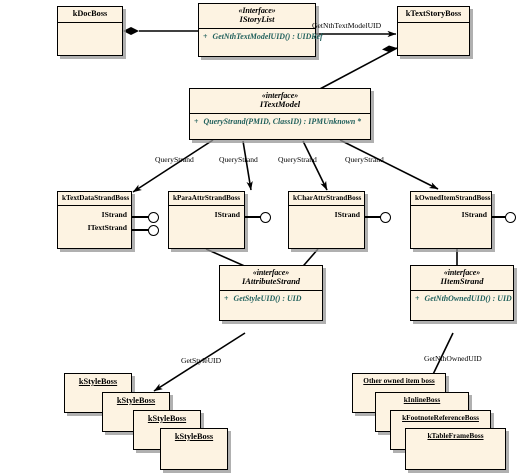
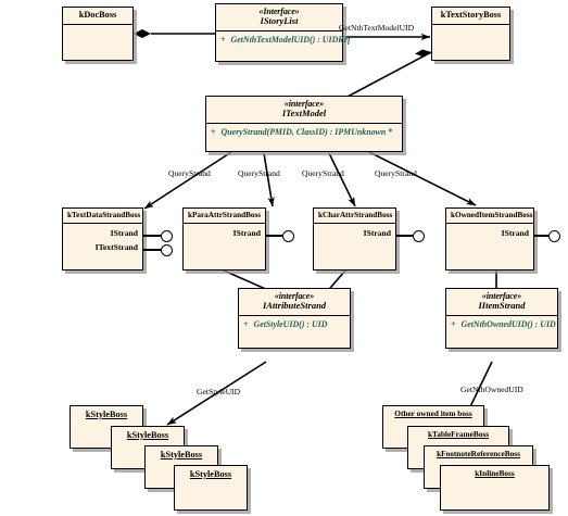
  kDocBoss
  «Interface»
  IStoryList
  + GetNthTextModelUID() : UIDRef
  kTextStoryBoss
  «interface»
  ITextModel
  + QueryStrand(PMID, ClassID) : IPMUnknown *
  kTextDataStrandBoss
  IStrand
  ITextStrand
  kParaAttrStrandBoss
  IStrand
  kCharAttrStrandBoss
  IStrand
  kOwnedItemStrandBoss
  IStrand
  «interface»
  IAttributeStrand
  + GetStyleUID() : UID
  «interface»
  IItemStrand
  + GetNthOwnedUID() : UID
  kStyleBoss
  kStyleBoss
  kStyleBoss
  kStyleBoss
  Other owned item boss
- kInlineBoss
+ kTableFrameBoss
  kFootnoteReferenceBoss
- kTableFrameBoss
+ kInlineBoss
  GetNthTextModelUID
  QueryStrand
  QueryStrand
  QueryStrand
  QueryStrand
  GetStyleUID
  GetNthOwnedUID
